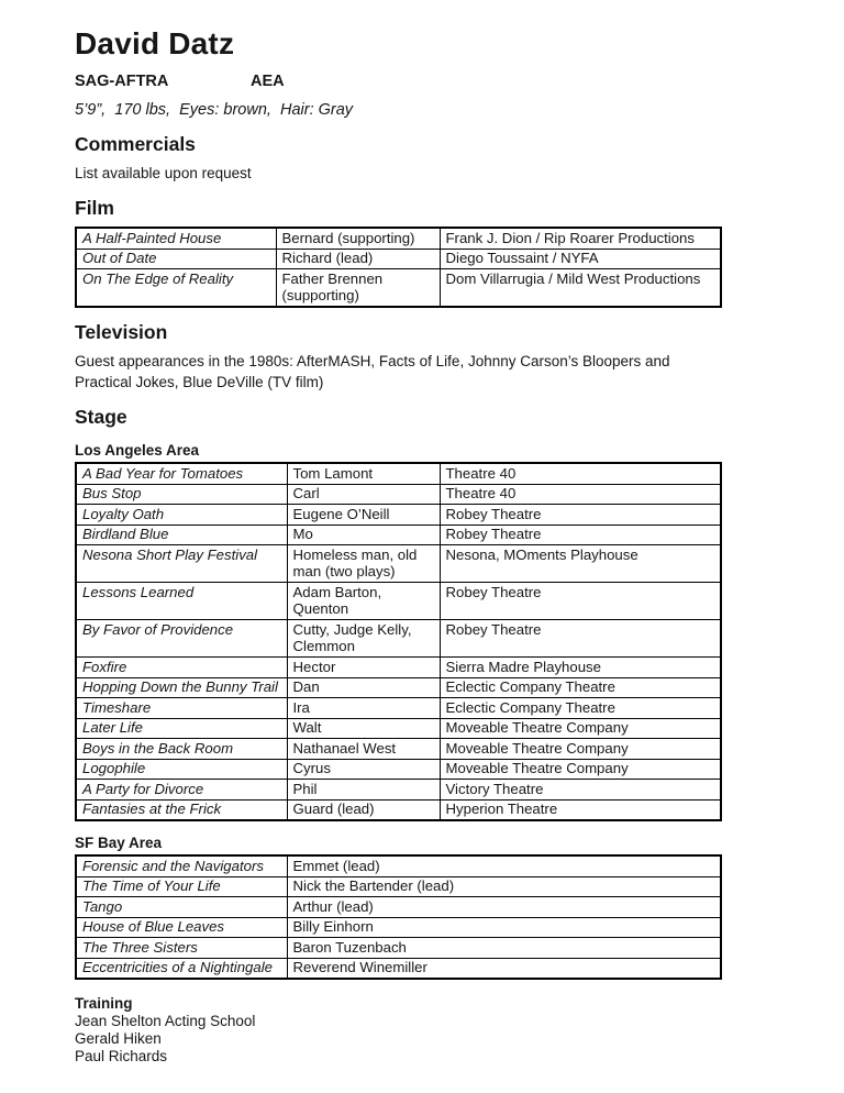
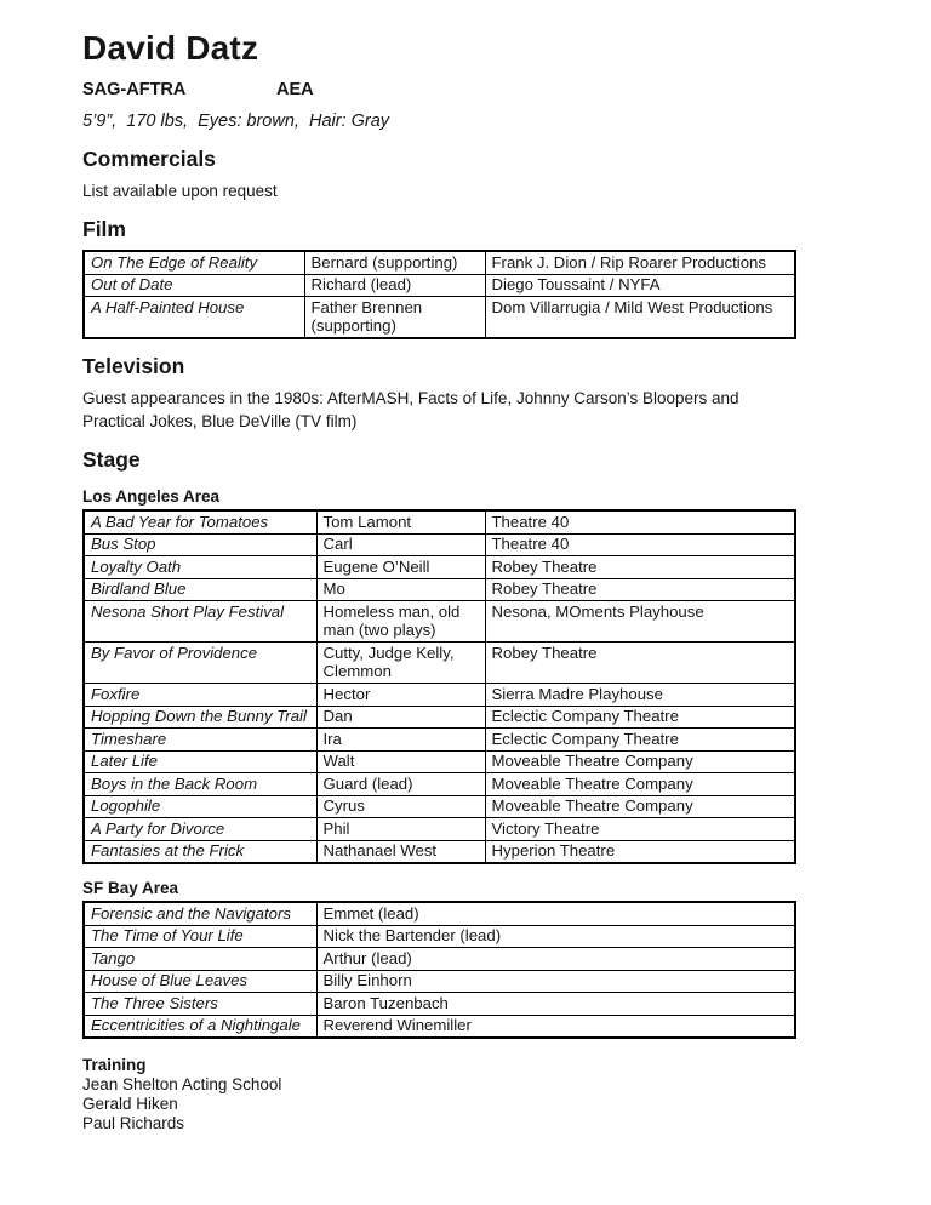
  David Datz
  SAG-AFTRA AEA
  5’9”, 170 lbs, Eyes: brown, Hair: Gray
  Commercials
  List available upon request
  Film
- A Half-Painted House	Bernard (supporting)	Frank J. Dion / Rip Roarer Productions
+ On The Edge of Reality	Bernard (supporting)	Frank J. Dion / Rip Roarer Productions
  Out of Date	Richard (lead)	Diego Toussaint / NYFA
- On The Edge of Reality	Father Brennen (supporting)	Dom Villarrugia / Mild West Productions
+ A Half-Painted House	Father Brennen (supporting)	Dom Villarrugia / Mild West Productions
  Television
  Guest appearances in the 1980s: AfterMASH, Facts of Life, Johnny Carson’s Bloopers and Practical Jokes, Blue DeVille (TV film)
  Stage
  Los Angeles Area
  A Bad Year for Tomatoes	Tom Lamont	Theatre 40
  Bus Stop	Carl	Theatre 40
  Loyalty Oath	Eugene O’Neill	Robey Theatre
  Birdland Blue	Mo	Robey Theatre
  Nesona Short Play Festival	Homeless man, old man (two plays)	Nesona, MOments Playhouse
- Lessons Learned	Adam Barton, Quenton	Robey Theatre
  By Favor of Providence	Cutty, Judge Kelly, Clemmon	Robey Theatre
  Foxfire	Hector	Sierra Madre Playhouse
  Hopping Down the Bunny Trail	Dan	Eclectic Company Theatre
  Timeshare	Ira	Eclectic Company Theatre
  Later Life	Walt	Moveable Theatre Company
- Boys in the Back Room	Nathanael West	Moveable Theatre Company
+ Boys in the Back Room	Guard (lead)	Moveable Theatre Company
  Logophile	Cyrus	Moveable Theatre Company
  A Party for Divorce	Phil	Victory Theatre
- Fantasies at the Frick	Guard (lead)	Hyperion Theatre
+ Fantasies at the Frick	Nathanael West	Hyperion Theatre
  SF Bay Area
  Forensic and the Navigators	Emmet (lead)
  The Time of Your Life	Nick the Bartender (lead)
  Tango	Arthur (lead)
  House of Blue Leaves	Billy Einhorn
  The Three Sisters	Baron Tuzenbach
  Eccentricities of a Nightingale	Reverend Winemiller
  Training
  Jean Shelton Acting School
  Gerald Hiken
  Paul Richards
